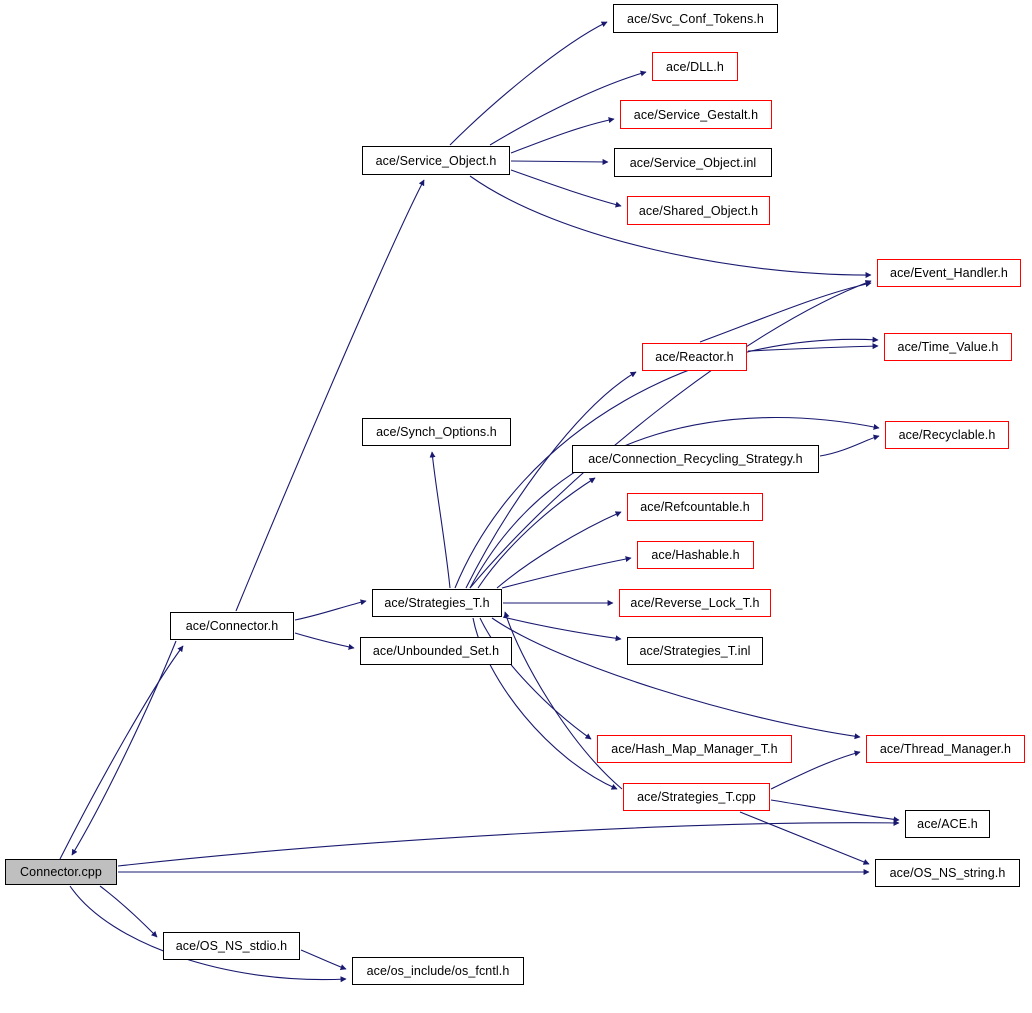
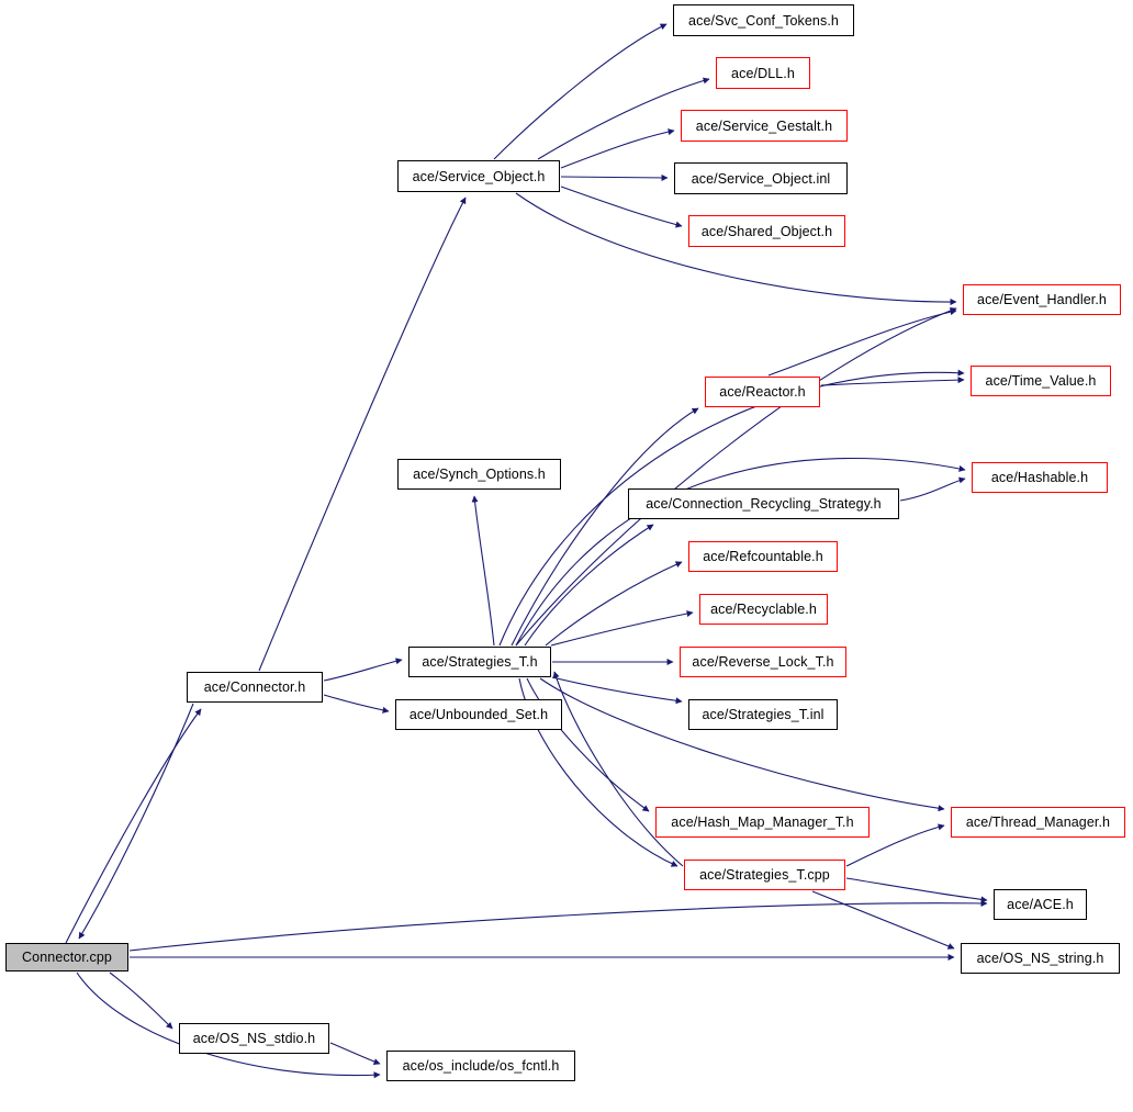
  Connector.cpp
  ace/Connector.h
  ace/Service_Object.h
  ace/Svc_Conf_Tokens.h
  ace/DLL.h
  ace/Service_Gestalt.h
  ace/Service_Object.inl
  ace/Shared_Object.h
  ace/Event_Handler.h
  ace/Time_Value.h
  ace/Reactor.h
  ace/Synch_Options.h
- ace/Recyclable.h
+ ace/Hashable.h
  ace/Connection_Recycling_Strategy.h
  ace/Refcountable.h
- ace/Hashable.h
+ ace/Recyclable.h
  ace/Strategies_T.h
  ace/Reverse_Lock_T.h
  ace/Unbounded_Set.h
  ace/Strategies_T.inl
  ace/Hash_Map_Manager_T.h
  ace/Thread_Manager.h
  ace/Strategies_T.cpp
  ace/ACE.h
  ace/OS_NS_string.h
  ace/OS_NS_stdio.h
  ace/os_include/os_fcntl.h
